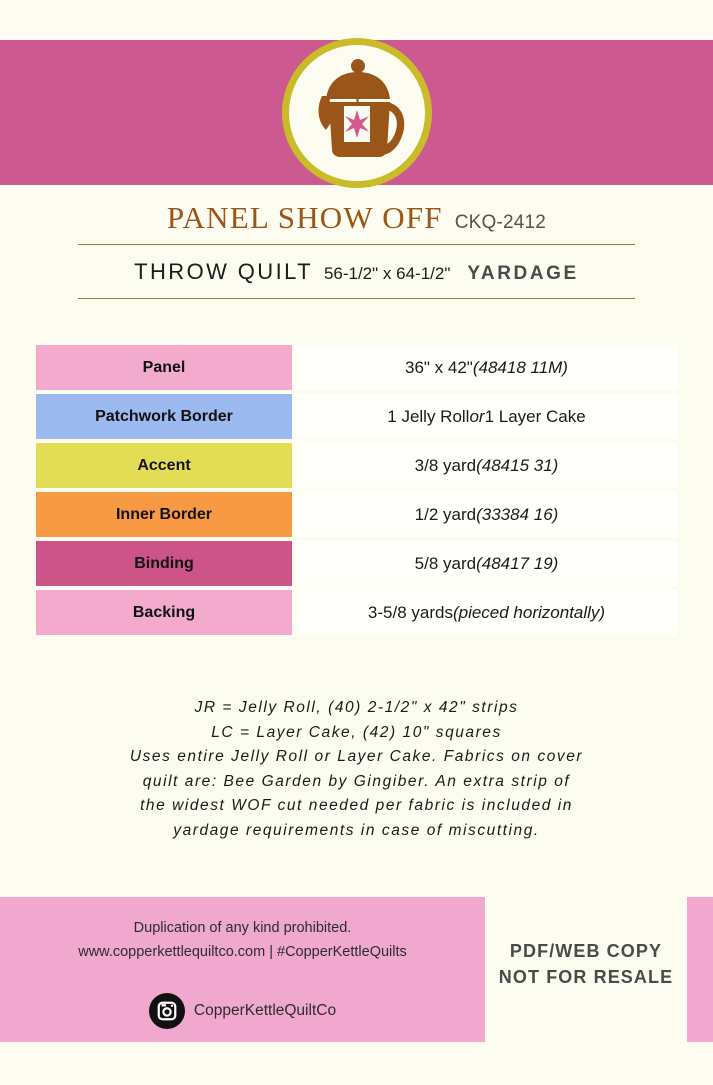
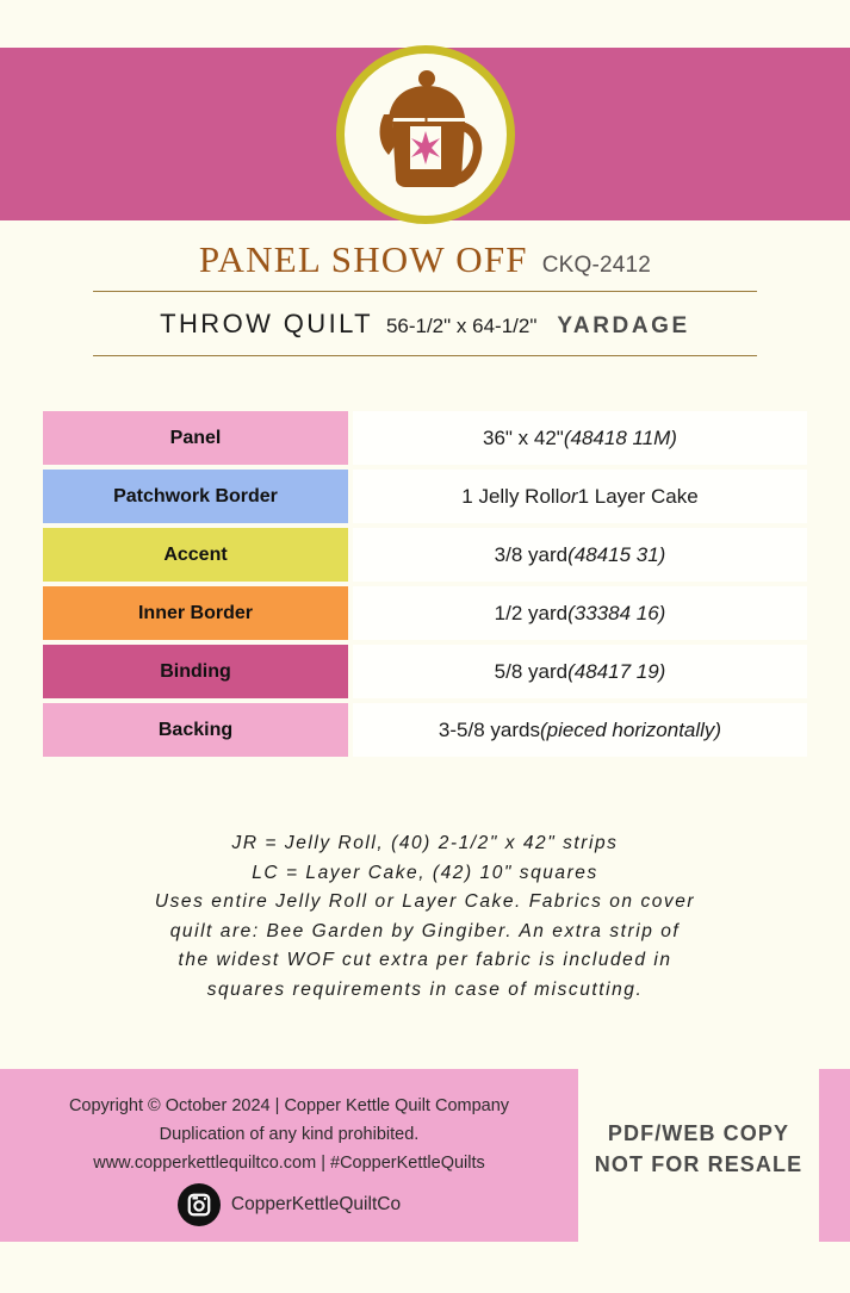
  PANEL SHOW OFF
  CKQ-2412
  THROW QUILT
  56-1/2" x 64-1/2"
  YARDAGE
  Panel
  36" x 42"
  (48418 11M)
  Patchwork Border
  1 Jelly Roll
  or
  1 Layer Cake
  Accent
  3/8 yard
  (48415 31)
  Inner Border
  1/2 yard
  (33384 16)
  Binding
  5/8 yard
  (48417 19)
  Backing
  3-5/8 yards
  (pieced horizontally)
  JR = Jelly Roll, (40) 2-1/2" x 42" strips
  LC = Layer Cake, (42) 10" squares
  Uses entire Jelly Roll or Layer Cake. Fabrics on cover
  quilt are: Bee Garden by Gingiber. An extra strip of
- the widest WOF cut needed per fabric is included in
+ the widest WOF cut extra per fabric is included in
- yardage requirements in case of miscutting.
+ squares requirements in case of miscutting.
+ Copyright © October 2024 | Copper Kettle Quilt Company
  Duplication of any kind prohibited.
  www.copperkettlequiltco.com | #CopperKettleQuilts
  CopperKettleQuiltCo
  PDF/WEB COPY
  NOT FOR RESALE
